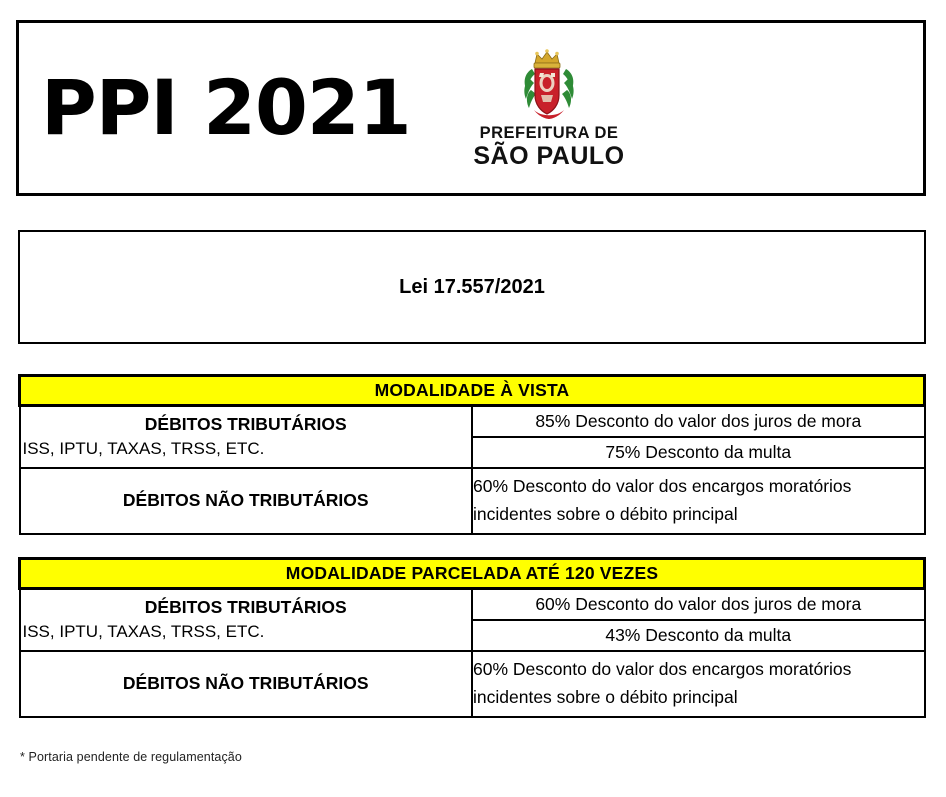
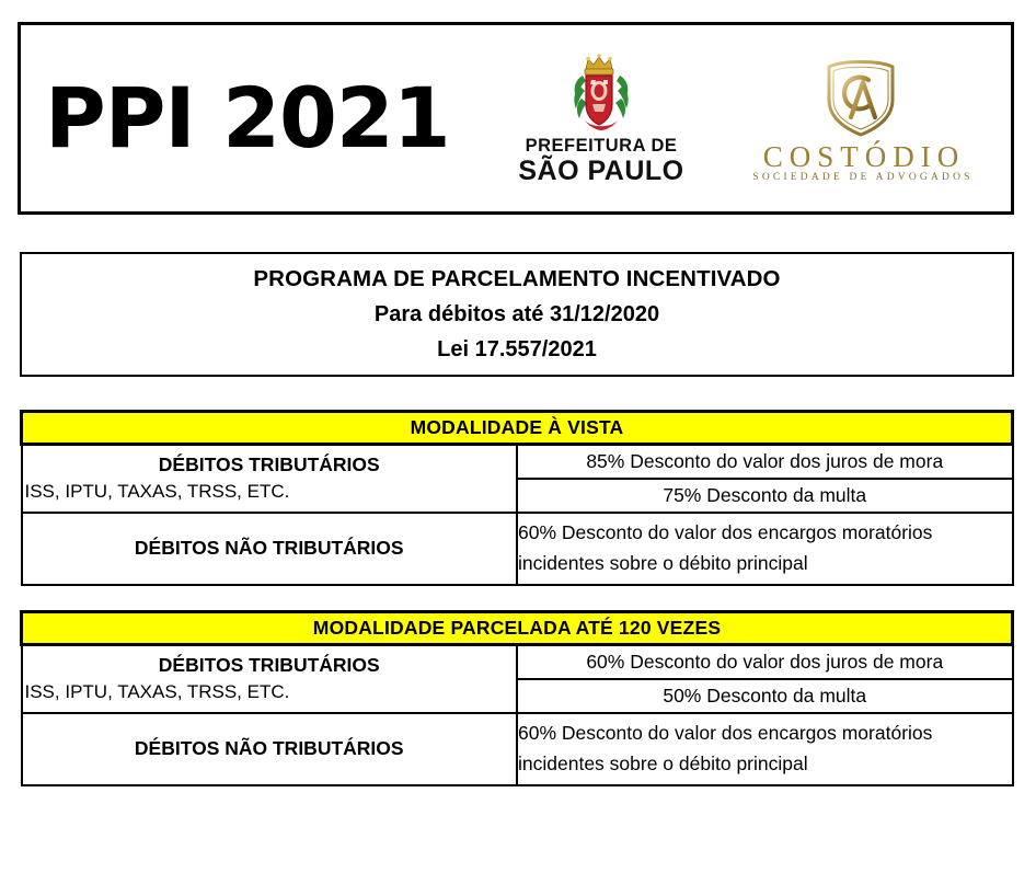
  PPI 2021
  PREFEITURA DE
  SÃO PAULO
+ COSTÓDIO
+ SOCIEDADE DE ADVOGADOS
+ PROGRAMA DE PARCELAMENTO INCENTIVADO
+ Para débitos até 31/12/2020
  Lei 17.557/2021
  MODALIDADE À VISTA
  DÉBITOS TRIBUTÁRIOS ISS, IPTU, TAXAS, TRSS, ETC.	85% Desconto do valor dos juros de mora
  75% Desconto da multa
  DÉBITOS NÃO TRIBUTÁRIOS	60% Desconto do valor dos encargos moratórios incidentes sobre o débito principal
  MODALIDADE PARCELADA ATÉ 120 VEZES
  DÉBITOS TRIBUTÁRIOS ISS, IPTU, TAXAS, TRSS, ETC.	60% Desconto do valor dos juros de mora
- 43% Desconto da multa
+ 50% Desconto da multa
  DÉBITOS NÃO TRIBUTÁRIOS	60% Desconto do valor dos encargos moratórios incidentes sobre o débito principal
- * Portaria pendente de regulamentação
